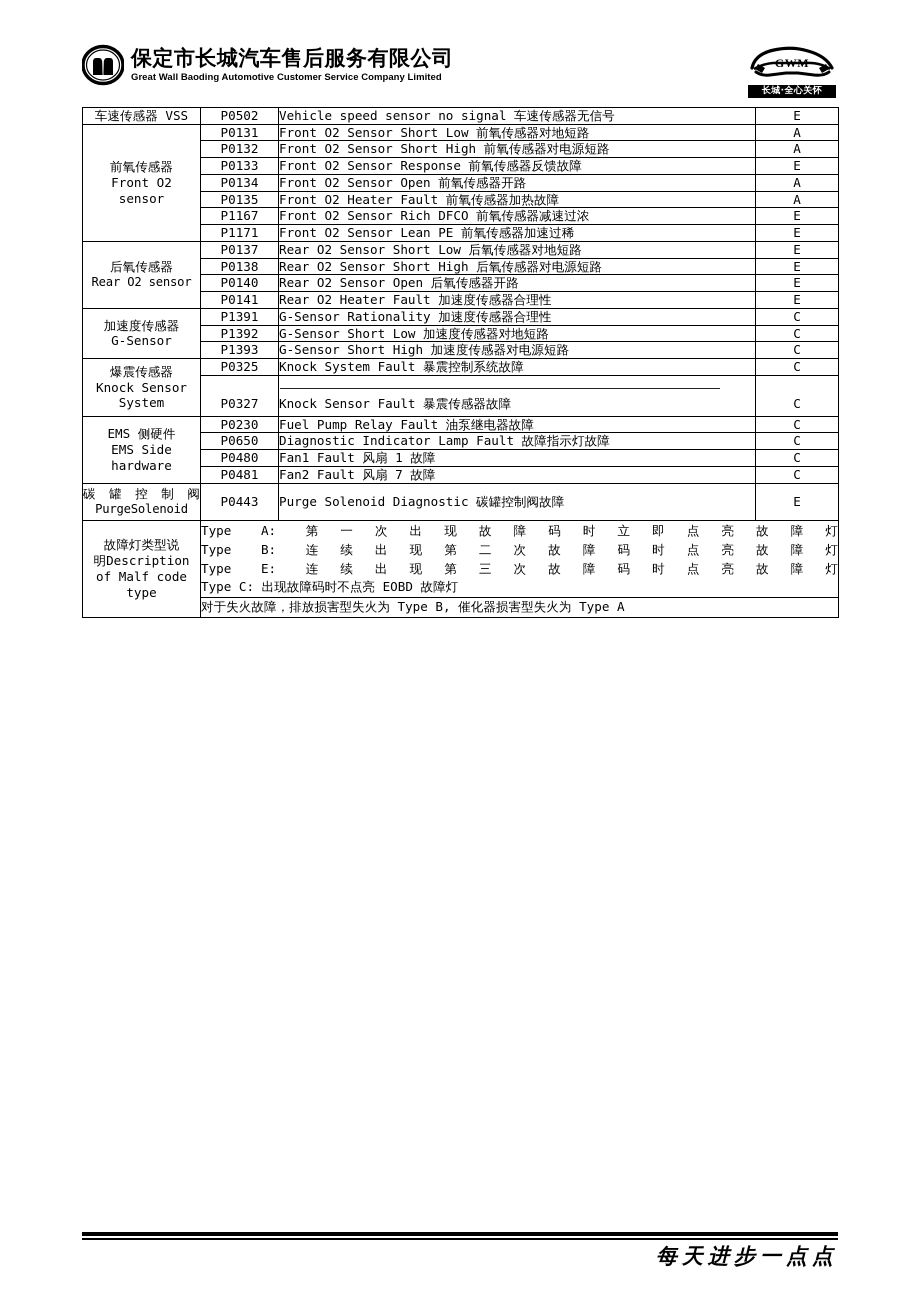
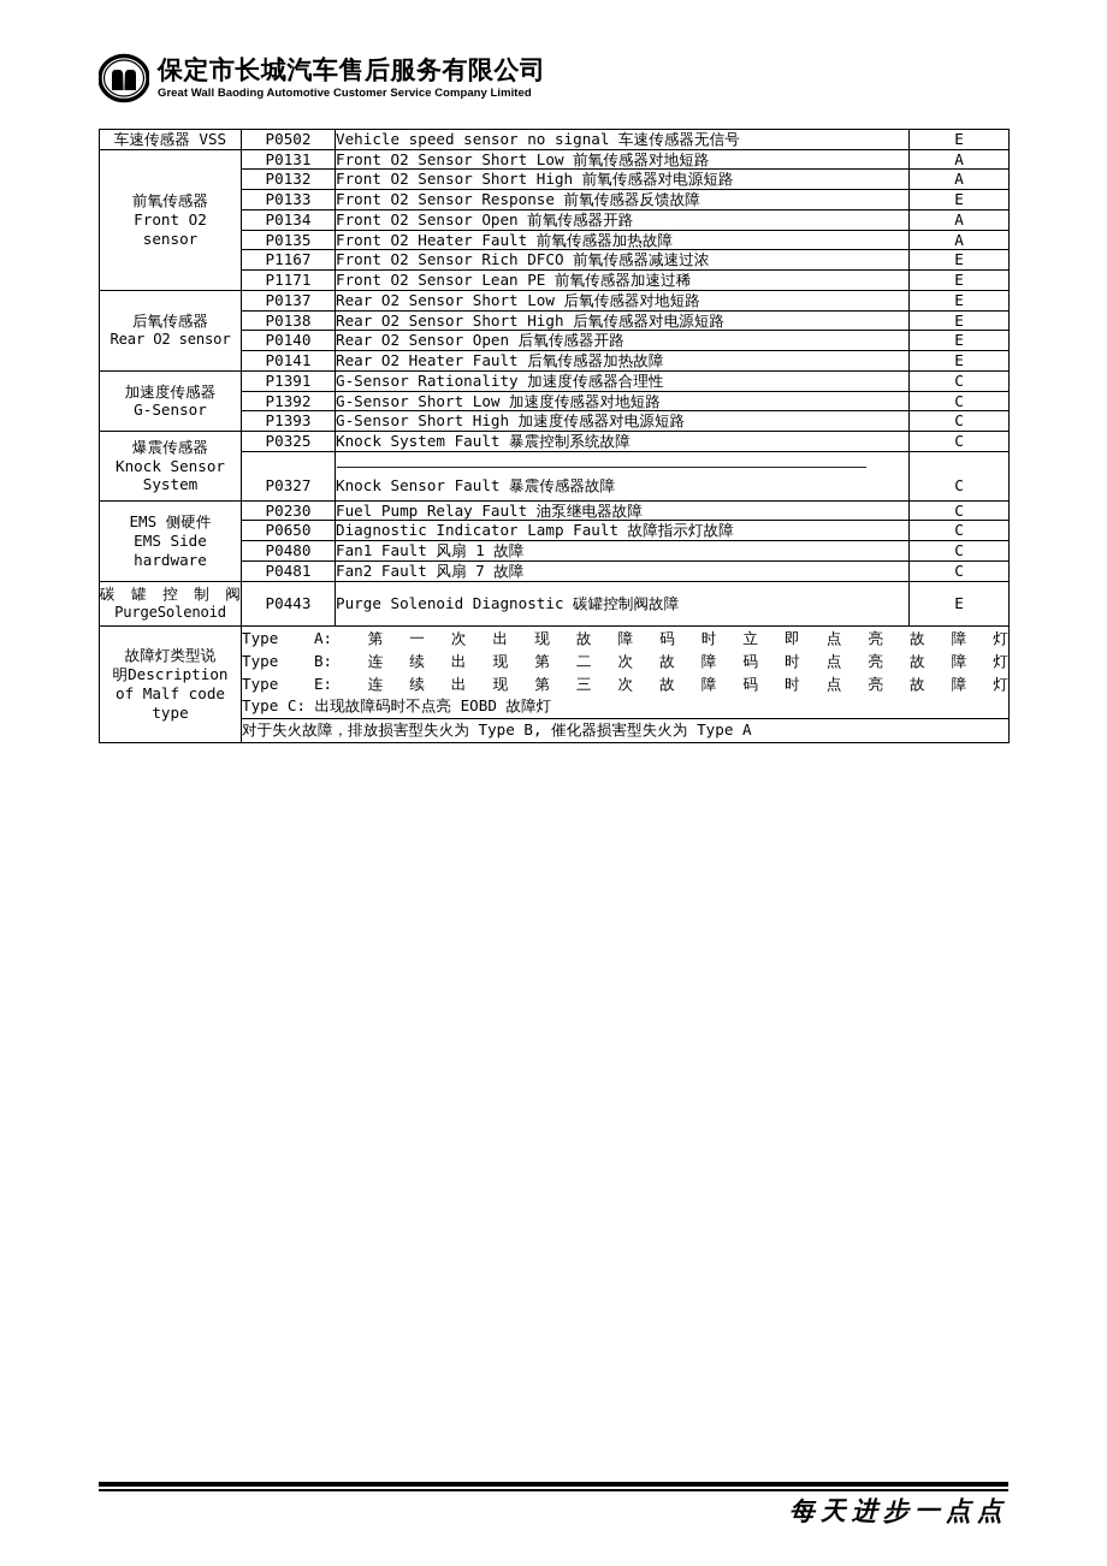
  保定市长城汽车售后服务有限公司
  Great Wall Baoding Automotive Customer Service Company Limited
- GWM
- 长城·全心关怀
  车速传感器 VSS	P0502	Vehicle speed sensor no signal 车速传感器无信号	E
  前氧传感器 Front O2 sensor	P0131	Front O2 Sensor Short Low 前氧传感器对地短路	A
  P0132	Front O2 Sensor Short High 前氧传感器对电源短路	A
  P0133	Front O2 Sensor Response 前氧传感器反馈故障	E
  P0134	Front O2 Sensor Open 前氧传感器开路	A
  P0135	Front O2 Heater Fault 前氧传感器加热故障	A
  P1167	Front O2 Sensor Rich DFCO 前氧传感器减速过浓	E
  P1171	Front O2 Sensor Lean PE 前氧传感器加速过稀	E
  后氧传感器 Rear O2 sensor	P0137	Rear O2 Sensor Short Low 后氧传感器对地短路	E
  P0138	Rear O2 Sensor Short High 后氧传感器对电源短路	E
  P0140	Rear O2 Sensor Open 后氧传感器开路	E
- P0141	Rear O2 Heater Fault 加速度传感器合理性	E
+ P0141	Rear O2 Heater Fault 后氧传感器加热故障	E
  加速度传感器 G-Sensor	P1391	G-Sensor Rationality 加速度传感器合理性	C
  P1392	G-Sensor Short Low 加速度传感器对地短路	C
  P1393	G-Sensor Short High 加速度传感器对电源短路	C
  爆震传感器 Knock Sensor System	P0325	Knock System Fault 暴震控制系统故障	C
  P0327	Knock Sensor Fault 暴震传感器故障	C
  EMS 侧硬件 EMS Side hardware	P0230	Fuel Pump Relay Fault 油泵继电器故障	C
  P0650	Diagnostic Indicator Lamp Fault 故障指示灯故障	C
  P0480	Fan1 Fault 风扇 1 故障	C
  P0481	Fan2 Fault 风扇 7 故障	C
  碳罐控制阀 PurgeSolenoid	P0443	Purge Solenoid Diagnostic 碳罐控制阀故障	E
  故障灯类型说 明Description of Malf code type	Type A: 第一次出现故障码时立即点亮故障灯 Type B: 连续出现第二次故障码时点亮故障灯 Type E: 连续出现第三次故障码时点亮故障灯 Type C: 出现故障码时不点亮 EOBD 故障灯
  对于失火故障，排放损害型失火为 Type B, 催化器损害型失火为 Type A
  每天进步一点点
